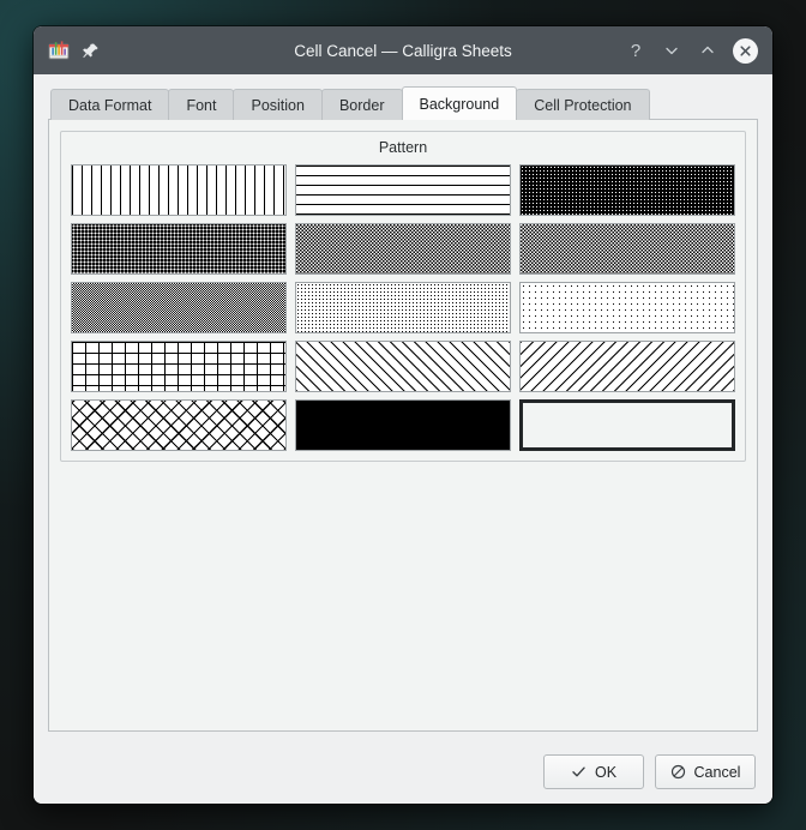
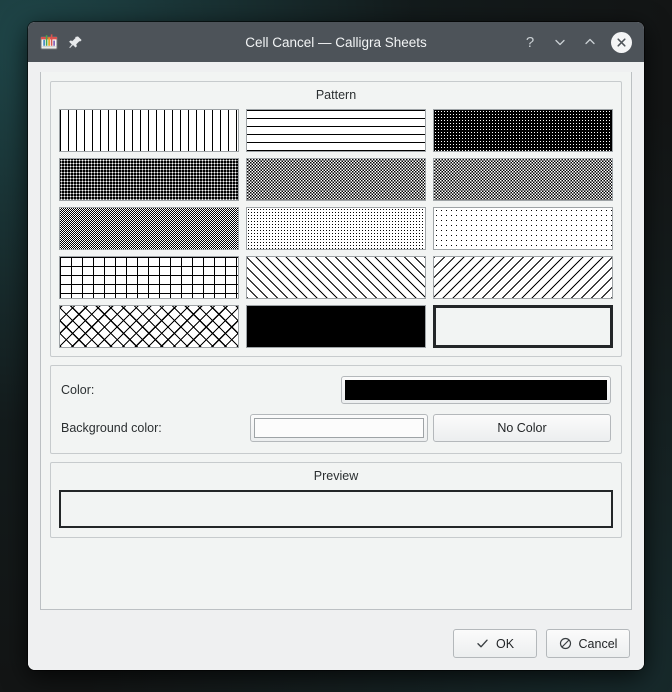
  Cell Cancel — Calligra Sheets
  ?
- Data Format
- Font
- Position
- Border
- Background
- Cell Protection
  Pattern
+ Color:
+ Background color:
+ No Color
+ Preview
  OK
  Cancel
